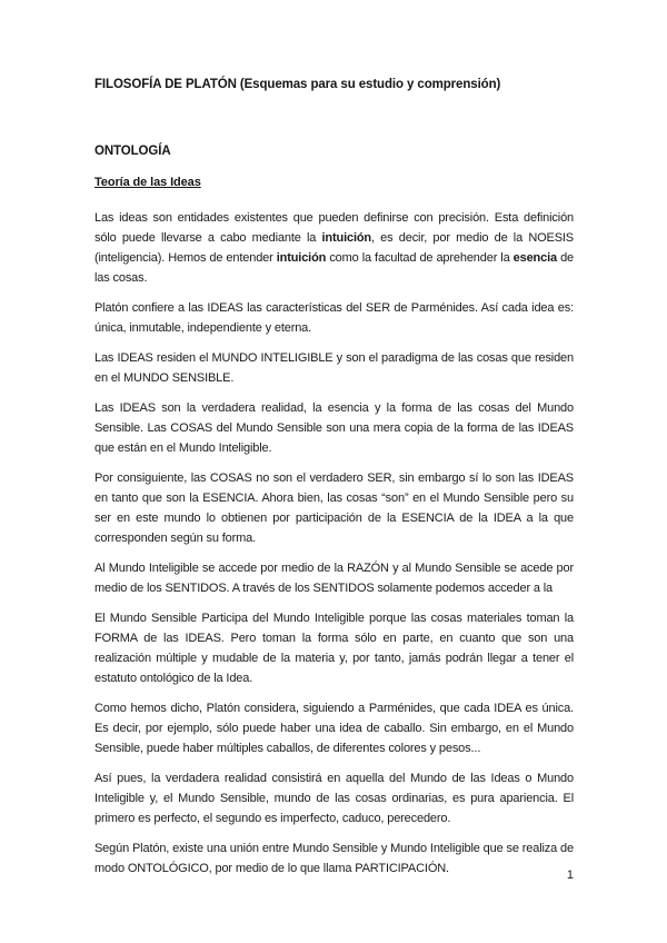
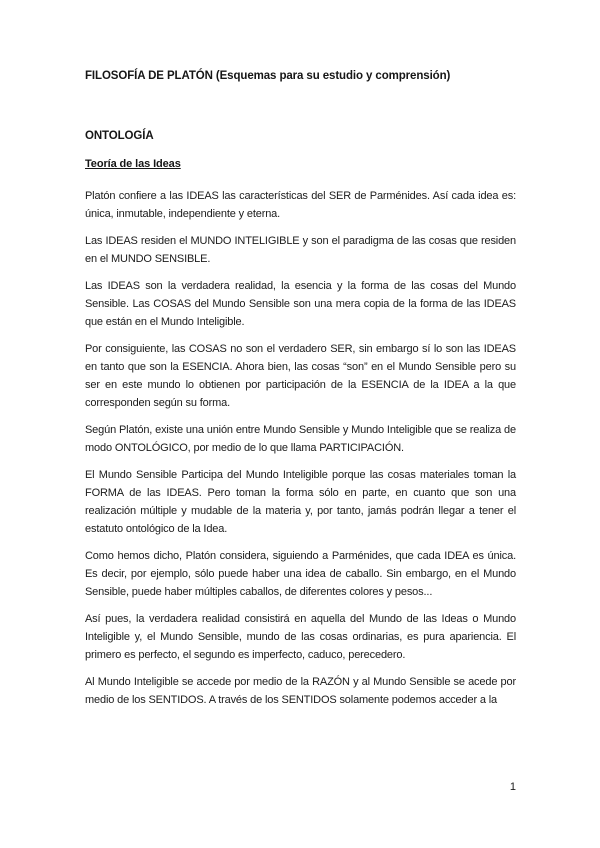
  FILOSOFÍA DE PLATÓN (Esquemas para su estudio y comprensión)
  ONTOLOGÍA
  Teoría de las Ideas
- Las ideas son entidades existentes que pueden definirse con precisión. Esta definición sólo puede llevarse a cabo mediante la intuición, es decir, por medio de la NOESIS (inteligencia). Hemos de entender intuición como la facultad de aprehender la esencia de las cosas.
  Platón confiere a las IDEAS las características del SER de Parménides. Así cada idea es: única, inmutable, independiente y eterna.
  Las IDEAS residen el MUNDO INTELIGIBLE y son el paradigma de las cosas que residen en el MUNDO SENSIBLE.
  Las IDEAS son la verdadera realidad, la esencia y la forma de las cosas del Mundo Sensible. Las COSAS del Mundo Sensible son una mera copia de la forma de las IDEAS que están en el Mundo Inteligible.
  Por consiguiente, las COSAS no son el verdadero SER, sin embargo sí lo son las IDEAS en tanto que son la ESENCIA. Ahora bien, las cosas “son” en el Mundo Sensible pero su ser en este mundo lo obtienen por participación de la ESENCIA de la IDEA a la que corresponden según su forma.
- Al Mundo Inteligible se accede por medio de la RAZÓN y al Mundo Sensible se acede por medio de los SENTIDOS. A través de los SENTIDOS solamente podemos acceder a la
+ Según Platón, existe una unión entre Mundo Sensible y Mundo Inteligible que se realiza de modo ONTOLÓGICO, por medio de lo que llama PARTICIPACIÓN.
  El Mundo Sensible Participa del Mundo Inteligible porque las cosas materiales toman la FORMA de las IDEAS. Pero toman la forma sólo en parte, en cuanto que son una realización múltiple y mudable de la materia y, por tanto, jamás podrán llegar a tener el estatuto ontológico de la Idea.
  Como hemos dicho, Platón considera, siguiendo a Parménides, que cada IDEA es única. Es decir, por ejemplo, sólo puede haber una idea de caballo. Sin embargo, en el Mundo Sensible, puede haber múltiples caballos, de diferentes colores y pesos...
  Así pues, la verdadera realidad consistirá en aquella del Mundo de las Ideas o Mundo Inteligible y, el Mundo Sensible, mundo de las cosas ordinarias, es pura apariencia. El primero es perfecto, el segundo es imperfecto, caduco, perecedero.
- Según Platón, existe una unión entre Mundo Sensible y Mundo Inteligible que se realiza de modo ONTOLÓGICO, por medio de lo que llama PARTICIPACIÓN.
+ Al Mundo Inteligible se accede por medio de la RAZÓN y al Mundo Sensible se acede por medio de los SENTIDOS. A través de los SENTIDOS solamente podemos acceder a la
  1
